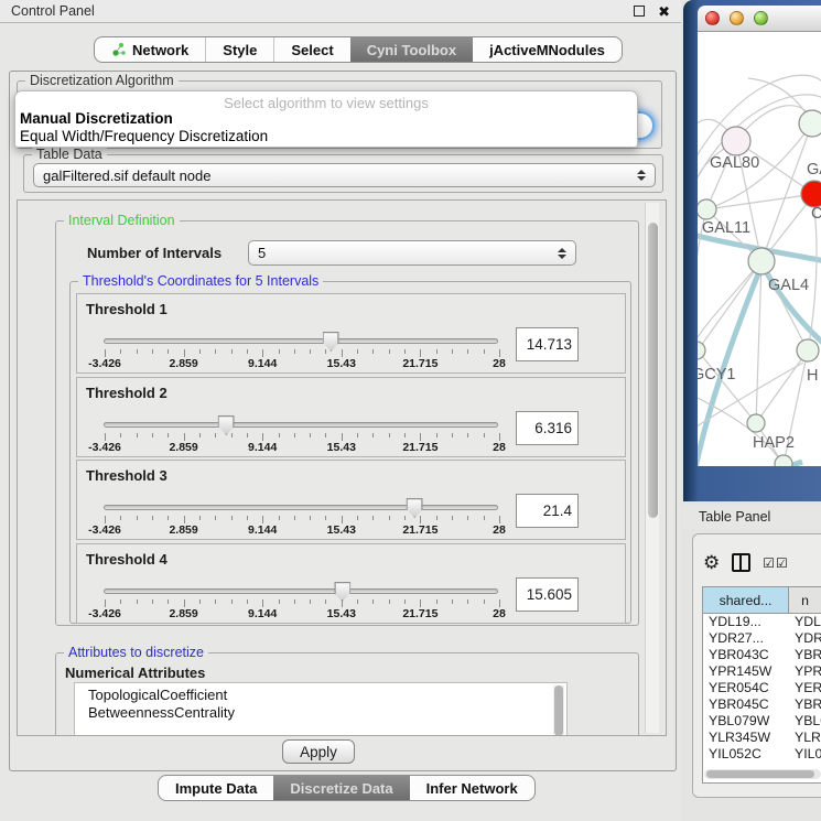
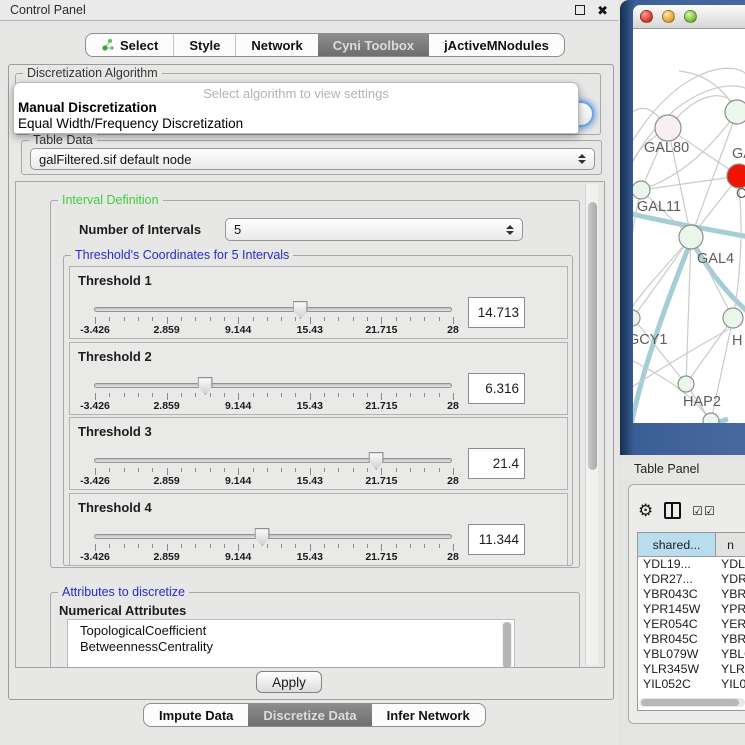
  Control Panel
  ✖
- Network
+ Select
  Style
- Select
+ Network
  Cyni Toolbox
  jActiveMNodules
  Discretization Algorithm
  Table Data
  galFiltered.sif default node
  Interval Definition
  Number of Intervals
  5
  Threshold's Coordinates for 5 Intervals
  Threshold 1
  -3.426
  2.859
  9.144
  15.43
  21.715
  28
  14.713
  Threshold 2
  -3.426
  2.859
  9.144
  15.43
  21.715
  28
  6.316
  Threshold 3
  -3.426
  2.859
  9.144
  15.43
  21.715
  28
  21.4
  Threshold 4
  -3.426
  2.859
  9.144
  15.43
  21.715
  28
- 15.605
+ 11.344
  Attributes to discretize
  Numerical Attributes
  TopologicalCoefficient
  BetweennessCentrality
  Apply
  Select algorithm to view settings
  Manual Discretization
  Equal Width/Frequency Discretization
  Impute Data
  Discretize Data
  Infer Network
  GAL80
  C
  GAL11
  GAL4
  GCY1
  H
  HAP2
  Table Panel
  ⚙
  ☑☑
  shared...
  n
  YDL19...
  YDL
  YDR27...
  YDR
  YBR043C
  YBR
  YPR145W
  YPR
  YER054C
  YER
  YBR045C
  YBR
  YBL079W
  YBL
  YLR345W
  YLR
  YIL052C
  YIL0
